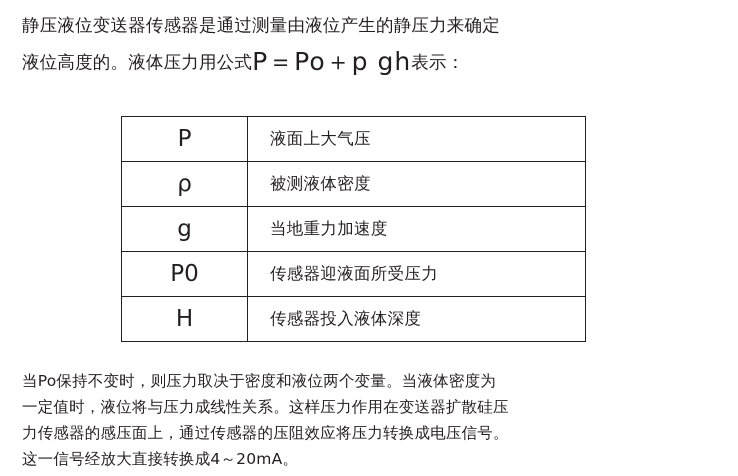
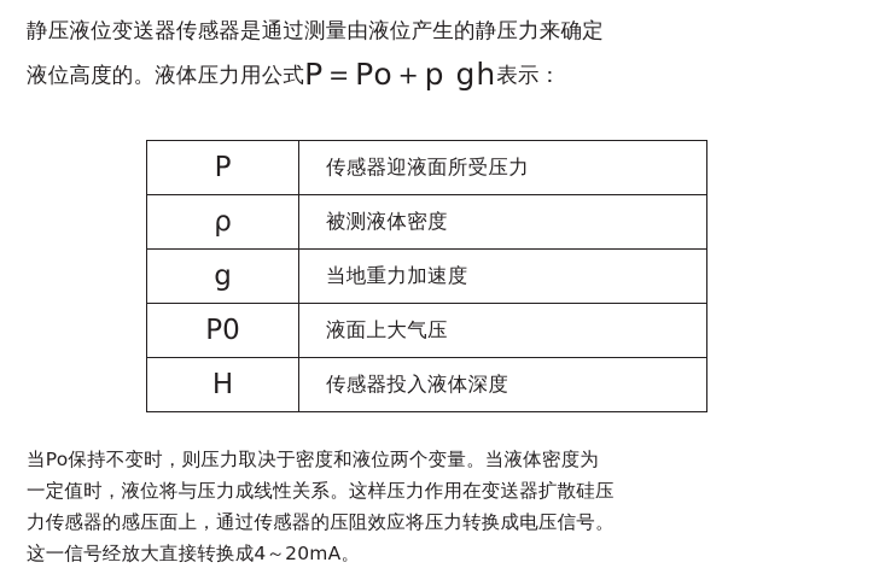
  静压液位变送器传感器是通过测量由液位产生的静压力来确定
  液位高度的。液体压力用公式P＝Po＋p gh表示：
- P	液面上大气压
+ P	传感器迎液面所受压力
  ρ	被测液体密度
  g	当地重力加速度
- P0	传感器迎液面所受压力
+ P0	液面上大气压
  H	传感器投入液体深度
  当Po保持不变时，则压力取决于密度和液位两个变量。当液体密度为
  一定值时，液位将与压力成线性关系。这样压力作用在变送器扩散硅压
  力传感器的感压面上，通过传感器的压阻效应将压力转换成电压信号。
  这一信号经放大直接转换成4～20mA。
